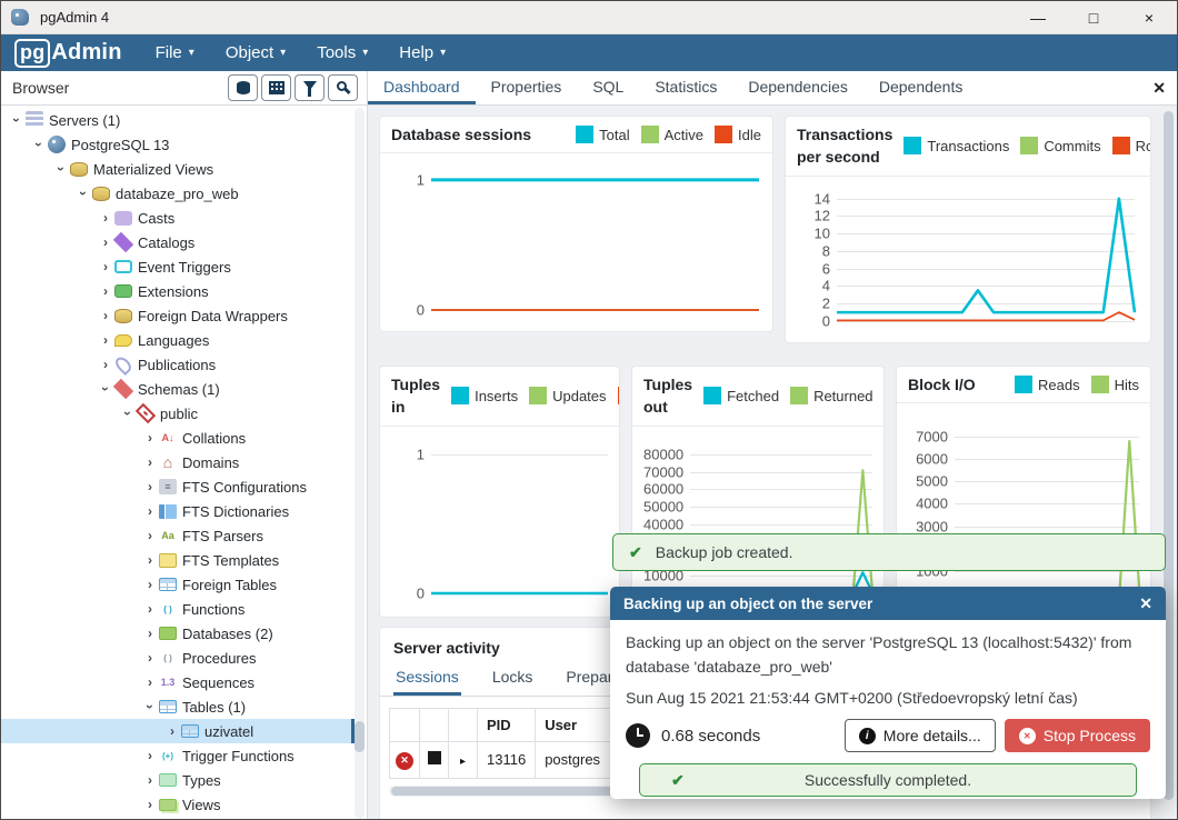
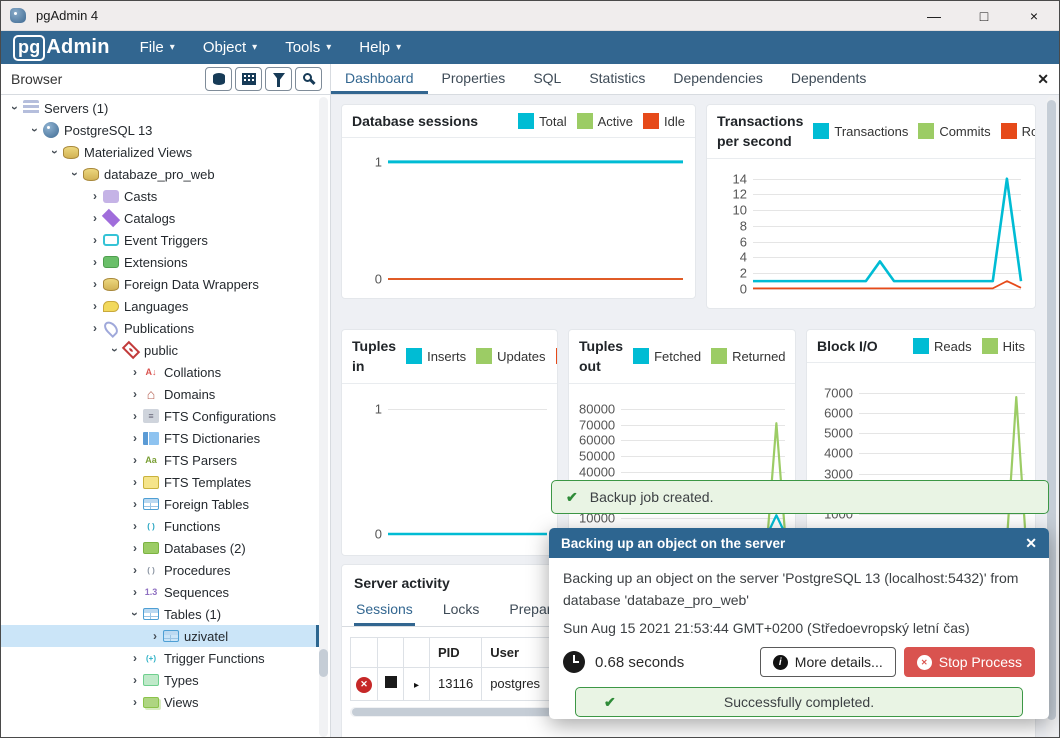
  pgAdmin 4
  —
  □
  ×
  pg
  Admin
  File
  ▾
  Object
  ▾
  Tools
  ▾
  Help
  ▾
  Browser
  ✕
  Dashboard
  Properties
  SQL
  Statistics
  Dependencies
  Dependents
  Servers (1)
  PostgreSQL 13
  Materialized Views
  databaze_pro_web
  ›
  Casts
  ›
  Catalogs
  ›
  Event Triggers
  ›
  Extensions
  ›
  Foreign Data Wrappers
  ›
  Languages
  ›
  Publications
- Schemas (1)
  public
  ›
  Collations
  ›
  Domains
  ›
  FTS Configurations
  ›
  FTS Dictionaries
  ›
  FTS Parsers
  ›
  FTS Templates
  ›
  Foreign Tables
  ›
  Functions
  ›
  Databases (2)
  ›
  Procedures
  ›
  Sequences
  Tables (1)
  ›
  uzivatel
  ›
  Trigger Functions
  ›
  Types
  ›
  Views
  Database sessions
  Total
  Active
  Idle
  1
  0
  Transactions
  per second
  Transactions
  Commits
  14
  12
  10
  8
  6
  4
  2
  0
  Tuples
  in
  Inserts
  Updates
  1
  0
  Tuples
  out
  Fetched
  Returned
  80000
  70000
  60000
  50000
  40000
  10000
  Block I/O
  Reads
  Hits
  7000
  6000
  5000
  4000
  3000
  Server activity
  Sessions
  Locks
  ✔
  Backup job created.
  Backing up an object on the server
  ✕
  Backing up an object on the server 'PostgreSQL 13 (localhost:5432)' from database 'databaze_pro_web'
  Sun Aug 15 2021 21:53:44 GMT+0200 (Středoevropský letní čas)
  0.68 seconds
  i
  More details...
  ✕
  Stop Process
  ✔
  Successfully completed.
